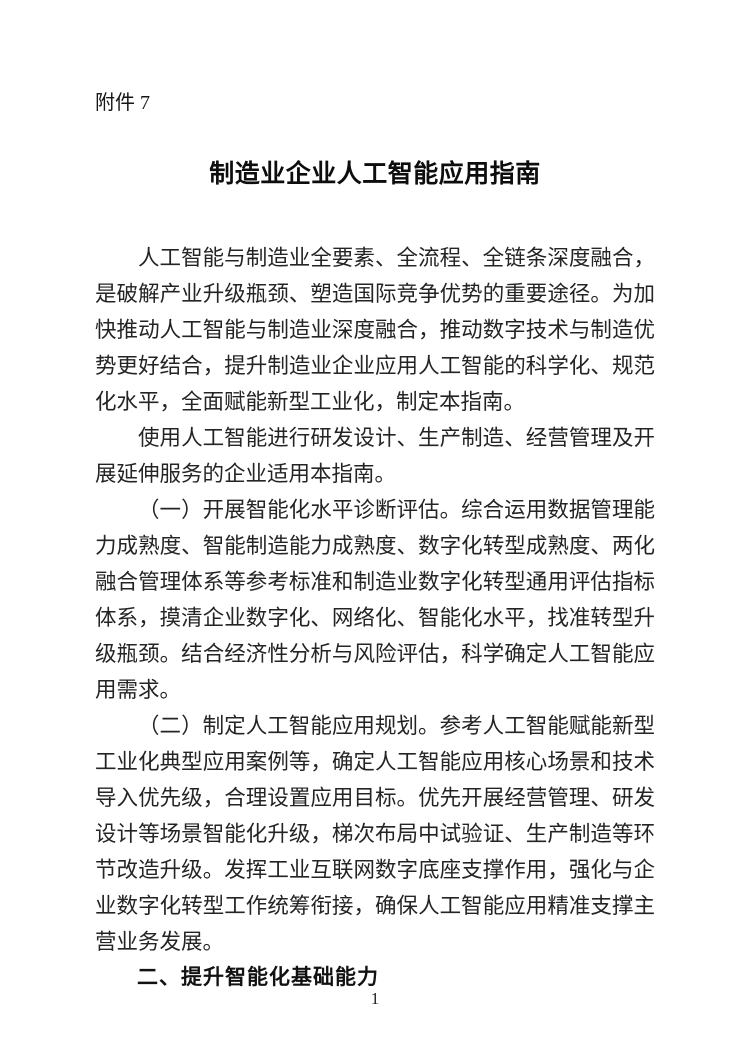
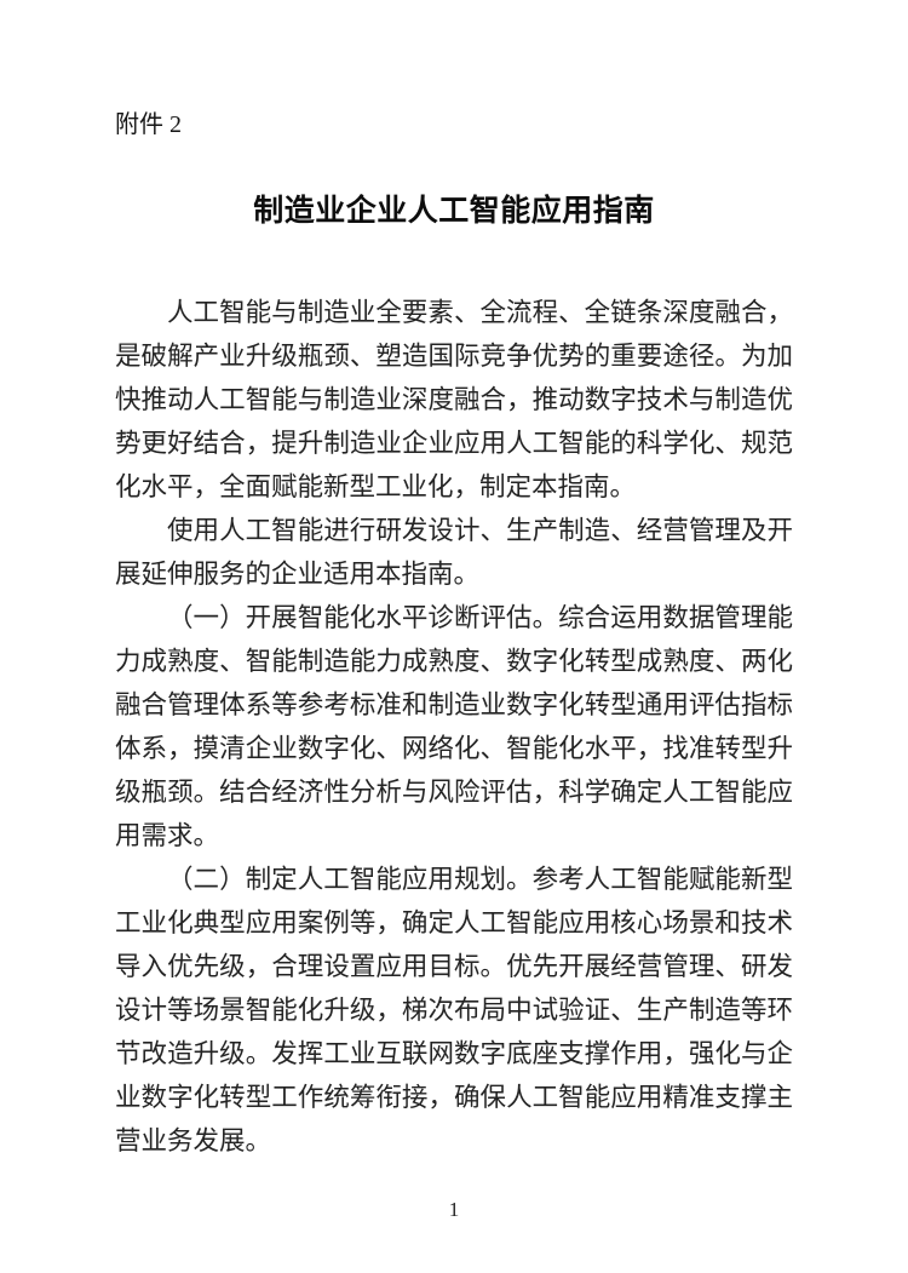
- 附件 7
+ 附件 2
  制造业企业人工智能应用指南
  人工智能与制造业全要素、全流程、全链条深度融合，是破解产业升级瓶颈、塑造国际竞争优势的重要途径。为加快推动人工智能与制造业深度融合，推动数字技术与制造优势更好结合，提升制造业企业应用人工智能的科学化、规范化水平，全面赋能新型工业化，制定本指南。
  使用人工智能进行研发设计、生产制造、经营管理及开展延伸服务的企业适用本指南。
  （一）开展智能化水平诊断评估。综合运用数据管理能力成熟度、智能制造能力成熟度、数字化转型成熟度、两化融合管理体系等参考标准和制造业数字化转型通用评估指标体系，摸清企业数字化、网络化、智能化水平，找准转型升级瓶颈。结合经济性分析与风险评估，科学确定人工智能应用需求。
  （二）制定人工智能应用规划。参考人工智能赋能新型工业化典型应用案例等，确定人工智能应用核心场景和技术导入优先级，合理设置应用目标。优先开展经营管理、研发设计等场景智能化升级，梯次布局中试验证、生产制造等环节改造升级。发挥工业互联网数字底座支撑作用，强化与企业数字化转型工作统筹衔接，确保人工智能应用精准支撑主营业务发展。
- 二、提升智能化基础能力
  1
